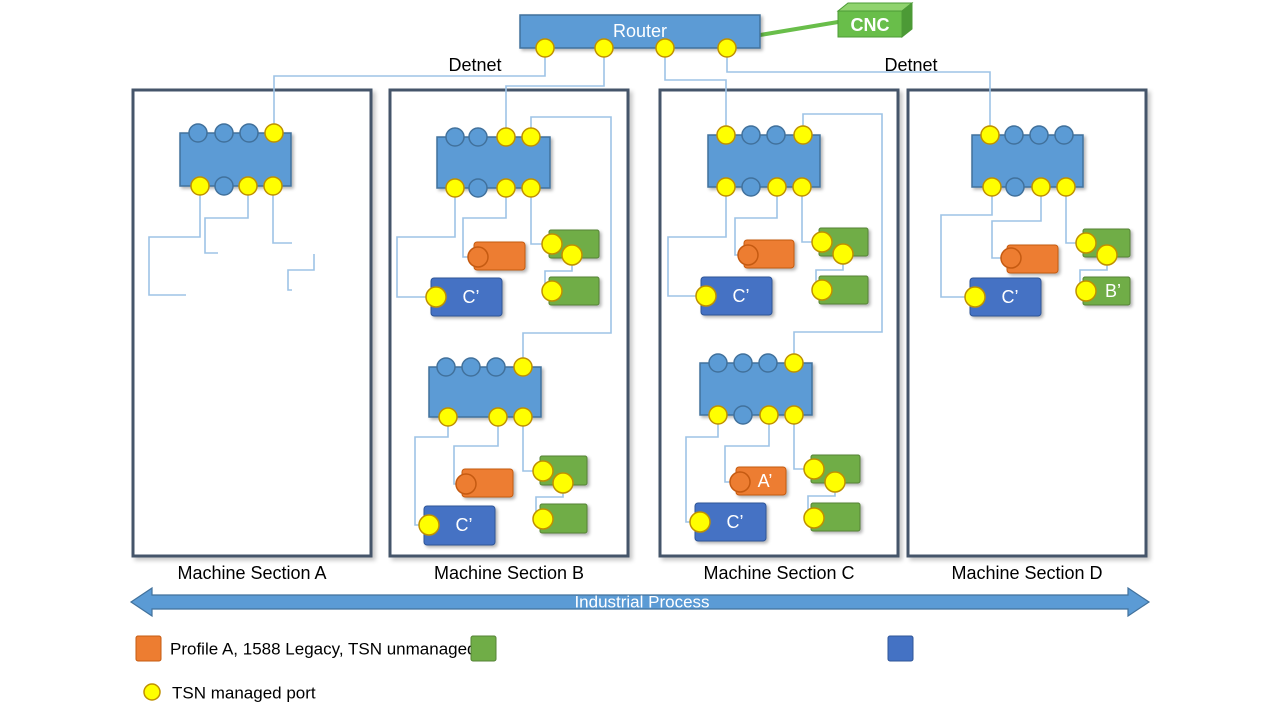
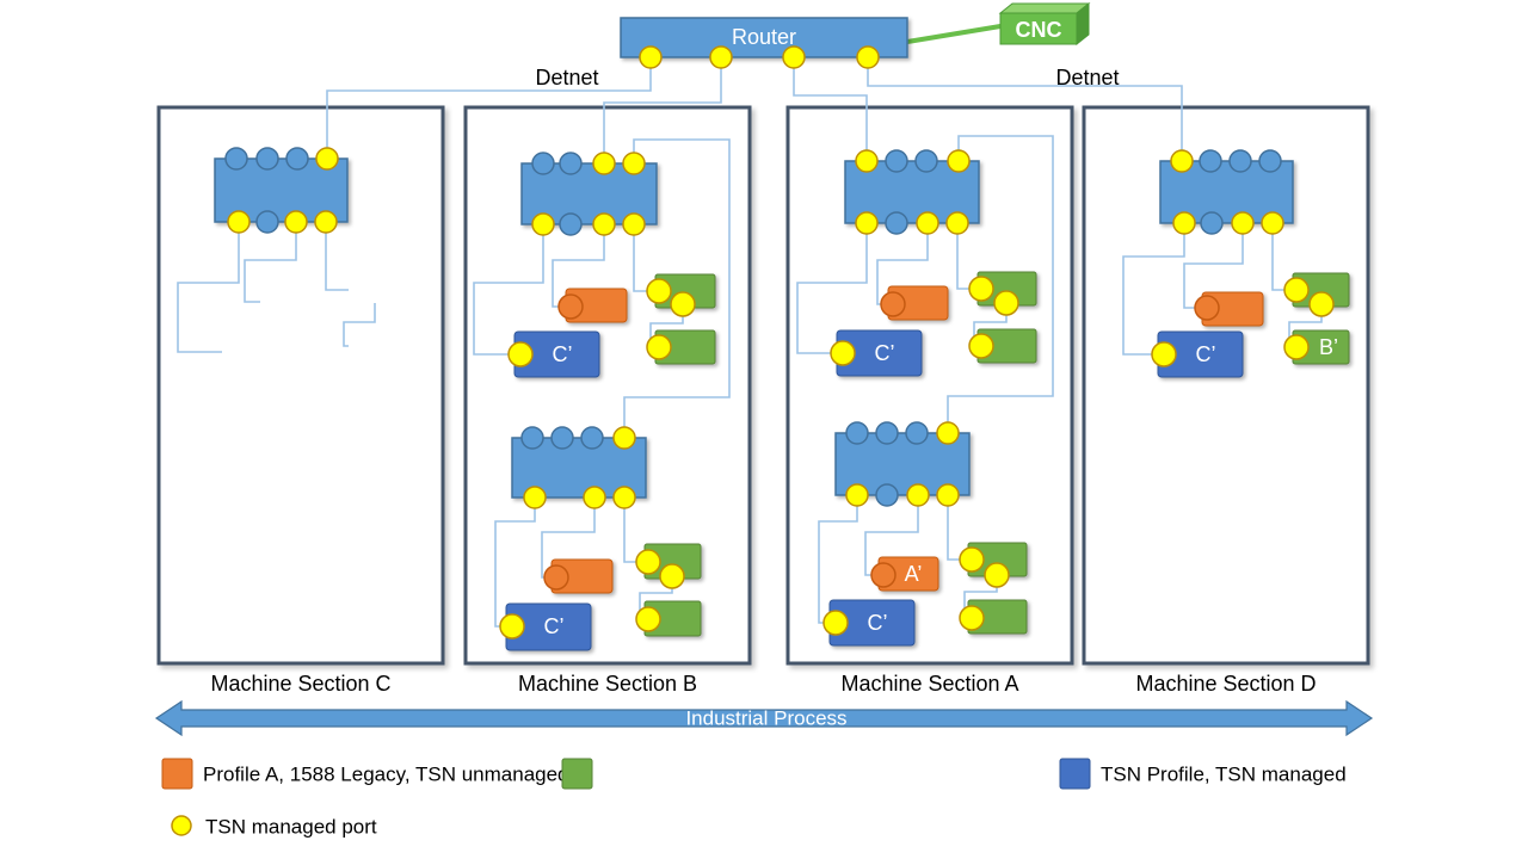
  C’
  C’
  C’
  A’
  C’
  C’
  B’
  Router
  CNC
  Detnet
  Detnet
- Machine Section A
+ Machine Section C
  Machine Section B
- Machine Section C
+ Machine Section A
  Machine Section D
  Industrial Process
  Profile A, 1588 Legacy, TSN unmanage
+ TSN Profile, TSN managed
  TSN managed port
